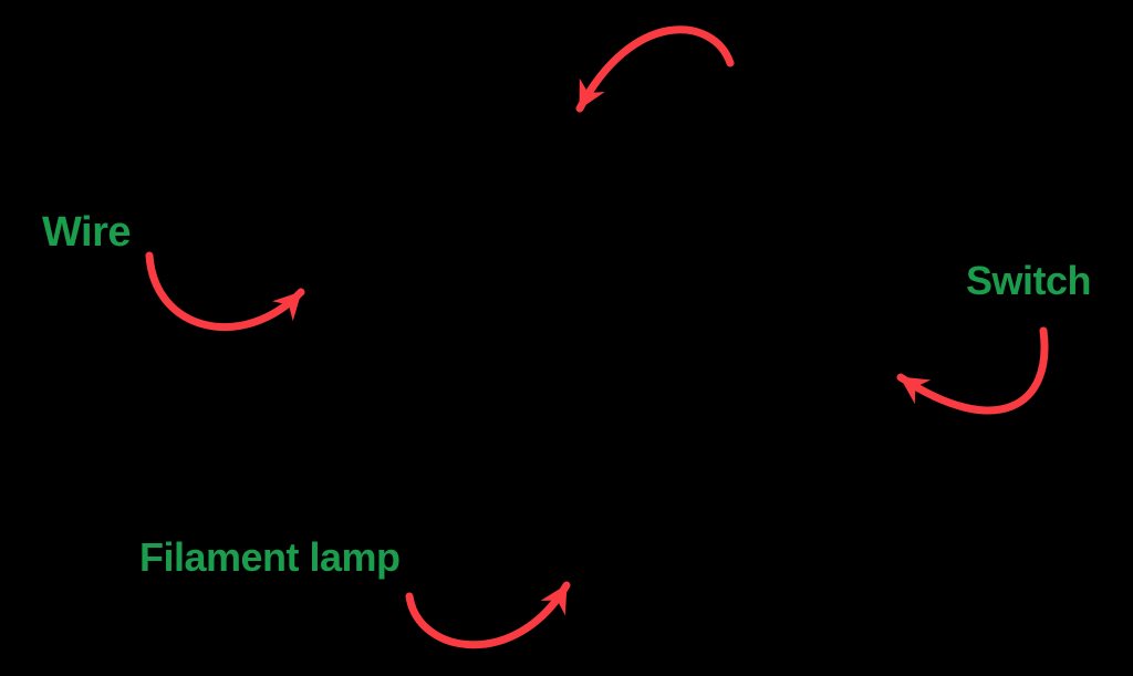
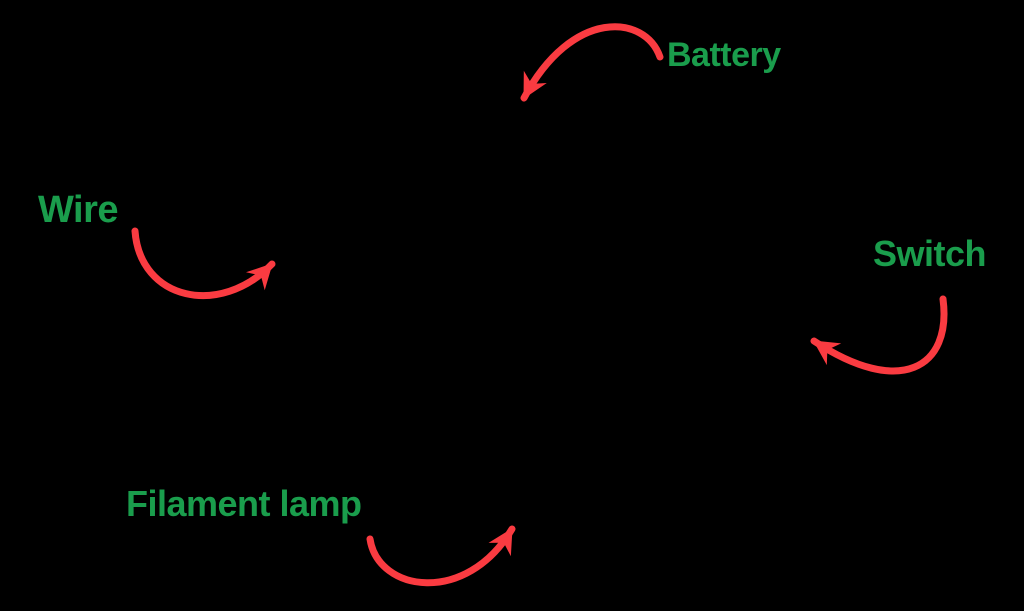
+ Battery
  Wire
  Switch
  Filament lamp
